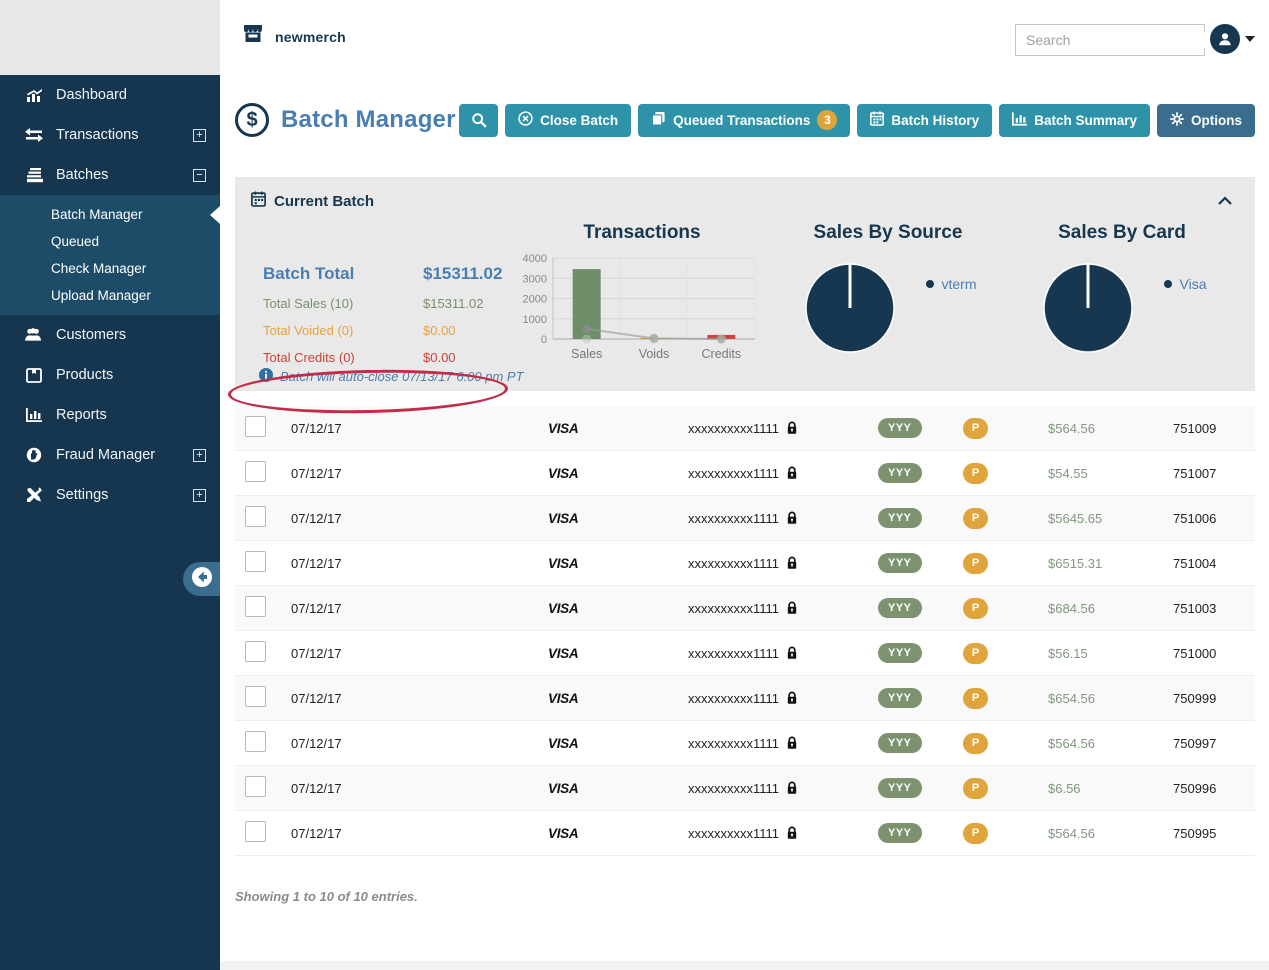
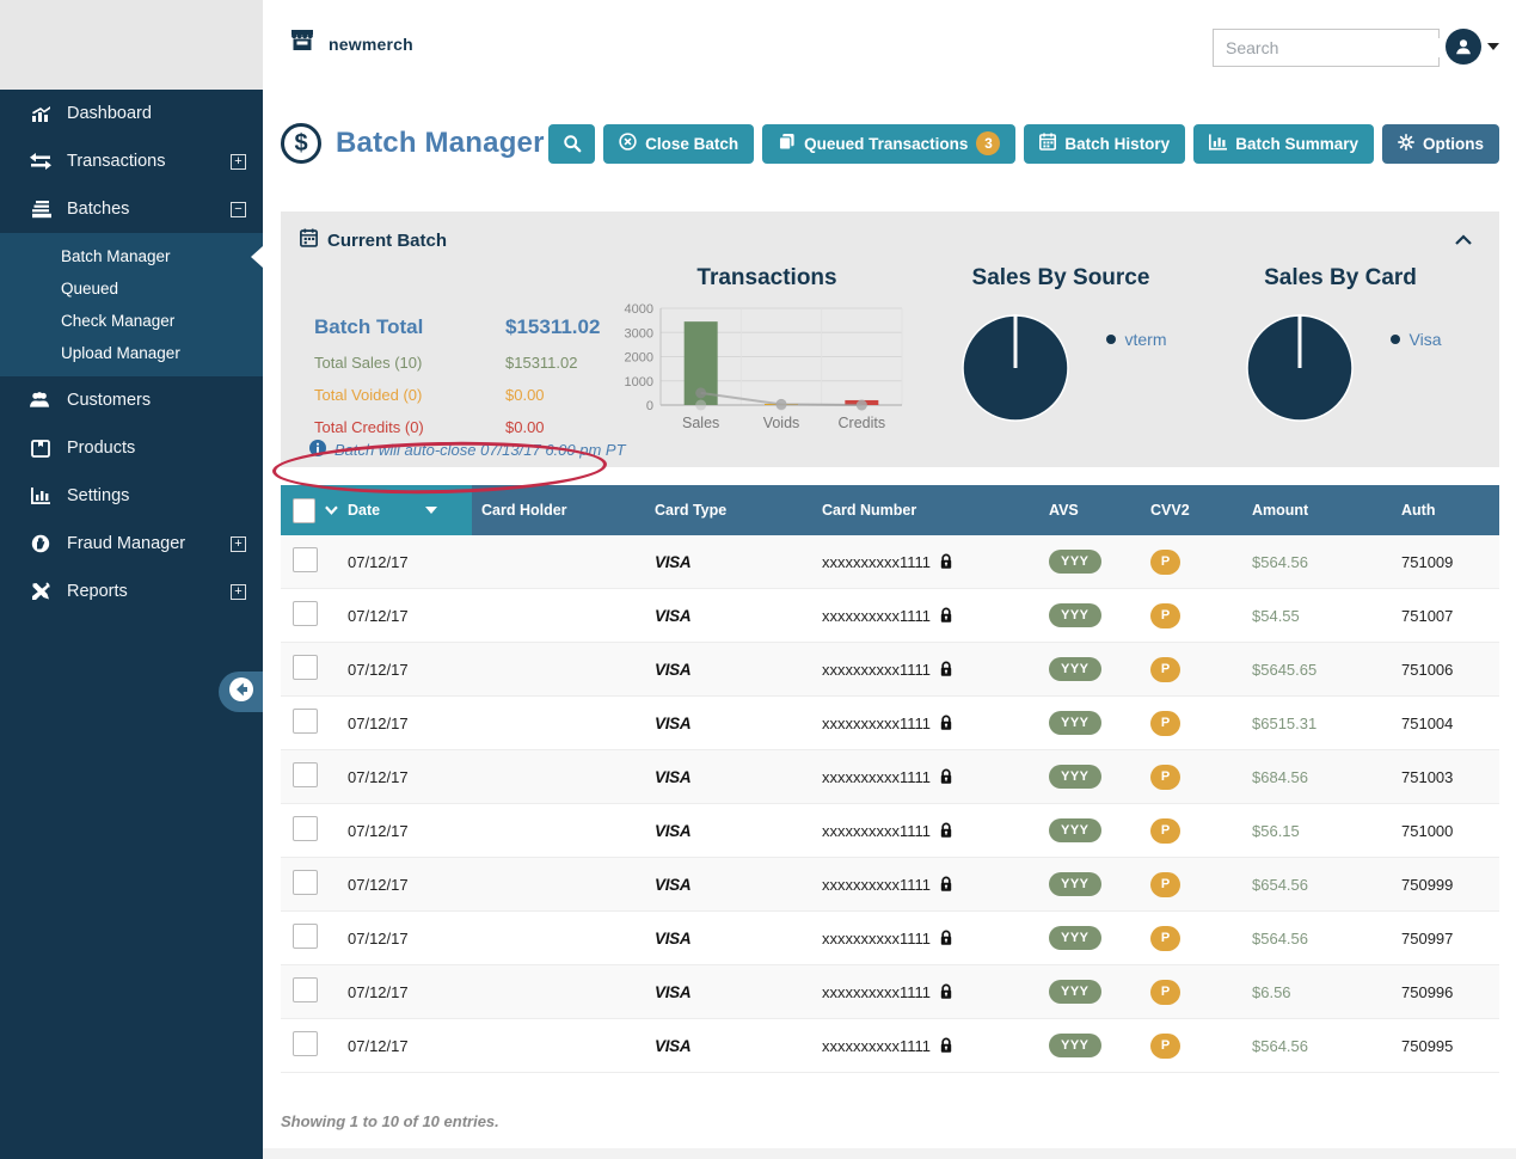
  newmerch
  Search
  Dashboard
  Transactions
  +
  Batches
  −
  Batch Manager
  Queued
  Check Manager
  Upload Manager
  Customers
  Products
- Reports
+ Settings
  Fraud Manager
  +
- Settings
+ Reports
  +
  $
  Batch Manager
  Close Batch
  Queued Transactions
  3
  Batch History
  Batch Summary
  Options
  Current Batch
  Batch Total
  $15311.02
  Total Sales (10)
  $15311.02
  Total Voided (0)
  $0.00
  Total Credits (0)
  $0.00
  Transactions
  0
  1000
  2000
  3000
  4000
  Sales
  Voids
  Credits
  Sales By Source
  vterm
  Sales By Card
  Visa
  Batch will auto-close 07/13/17 6:00 pm PT
+ Date
+ Card Holder
+ Card Type
+ Card Number
+ AVS
+ CVV2
+ Amount
+ Auth
  07/12/17
  VISA
  xxxxxxxxxx1111
  YYY
  P
  $564.56
  751009
  07/12/17
  VISA
  xxxxxxxxxx1111
  YYY
  P
  $54.55
  751007
  07/12/17
  VISA
  xxxxxxxxxx1111
  YYY
  P
  $5645.65
  751006
  07/12/17
  VISA
  xxxxxxxxxx1111
  YYY
  P
  $6515.31
  751004
  07/12/17
  VISA
  xxxxxxxxxx1111
  YYY
  P
  $684.56
  751003
  07/12/17
  VISA
  xxxxxxxxxx1111
  YYY
  P
  $56.15
  751000
  07/12/17
  VISA
  xxxxxxxxxx1111
  YYY
  P
  $654.56
  750999
  07/12/17
  VISA
  xxxxxxxxxx1111
  YYY
  P
  $564.56
  750997
  07/12/17
  VISA
  xxxxxxxxxx1111
  YYY
  P
  $6.56
  750996
  07/12/17
  VISA
  xxxxxxxxxx1111
  YYY
  P
  $564.56
  750995
  Showing 1 to 10 of 10 entries.
